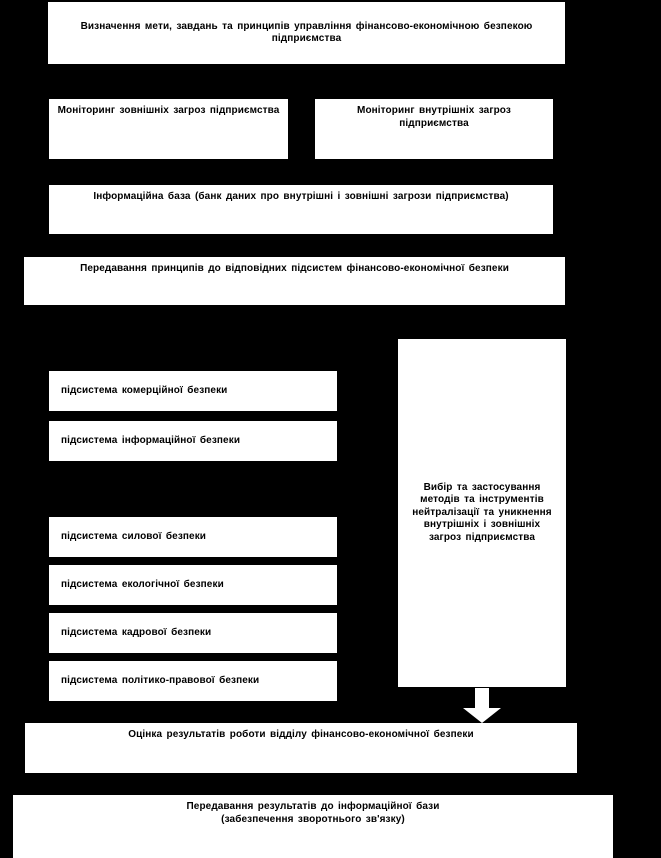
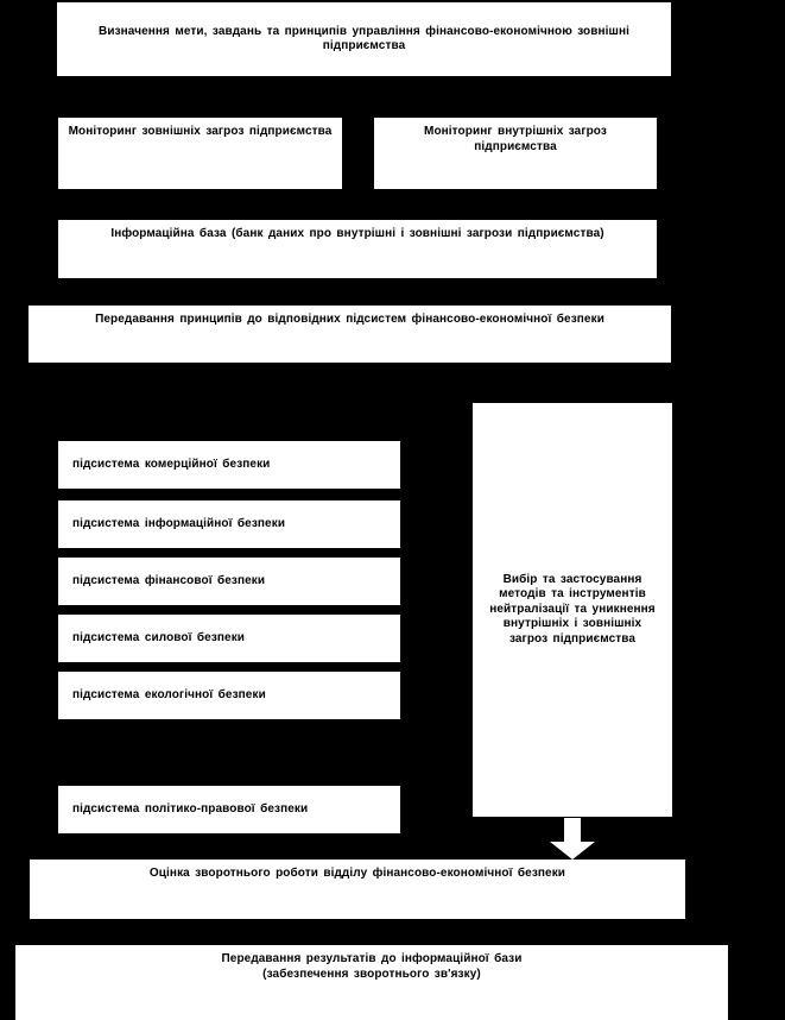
- Визначення мети, завдань та принципів управління фінансово-економічною безпекою підприємства
+ Визначення мети, завдань та принципів управління фінансово-економічною зовнішні підприємства
  Моніторинг зовнішніх загроз підприємства
  Моніторинг внутрішніх загроз підприємства
  Інформаційна база (банк даних про внутрішні і зовнішні загрози підприємства)
  Передавання принципів до відповідних підсистем фінансово-економічної безпеки
  Вибір та застосування методів та інструментів нейтралізації та уникнення внутрішніх і зовнішніх загроз підприємства
  підсистема комерційної безпеки
  підсистема інформаційної безпеки
+ підсистема фінансової безпеки
  підсистема силової безпеки
  підсистема екологічної безпеки
- підсистема кадрової безпеки
  підсистема політико-правової безпеки
- Оцінка результатів роботи відділу фінансово-економічної безпеки
+ Оцінка зворотнього роботи відділу фінансово-економічної безпеки
  Передавання результатів до інформаційної бази
  (забезпечення зворотнього зв'язку)
